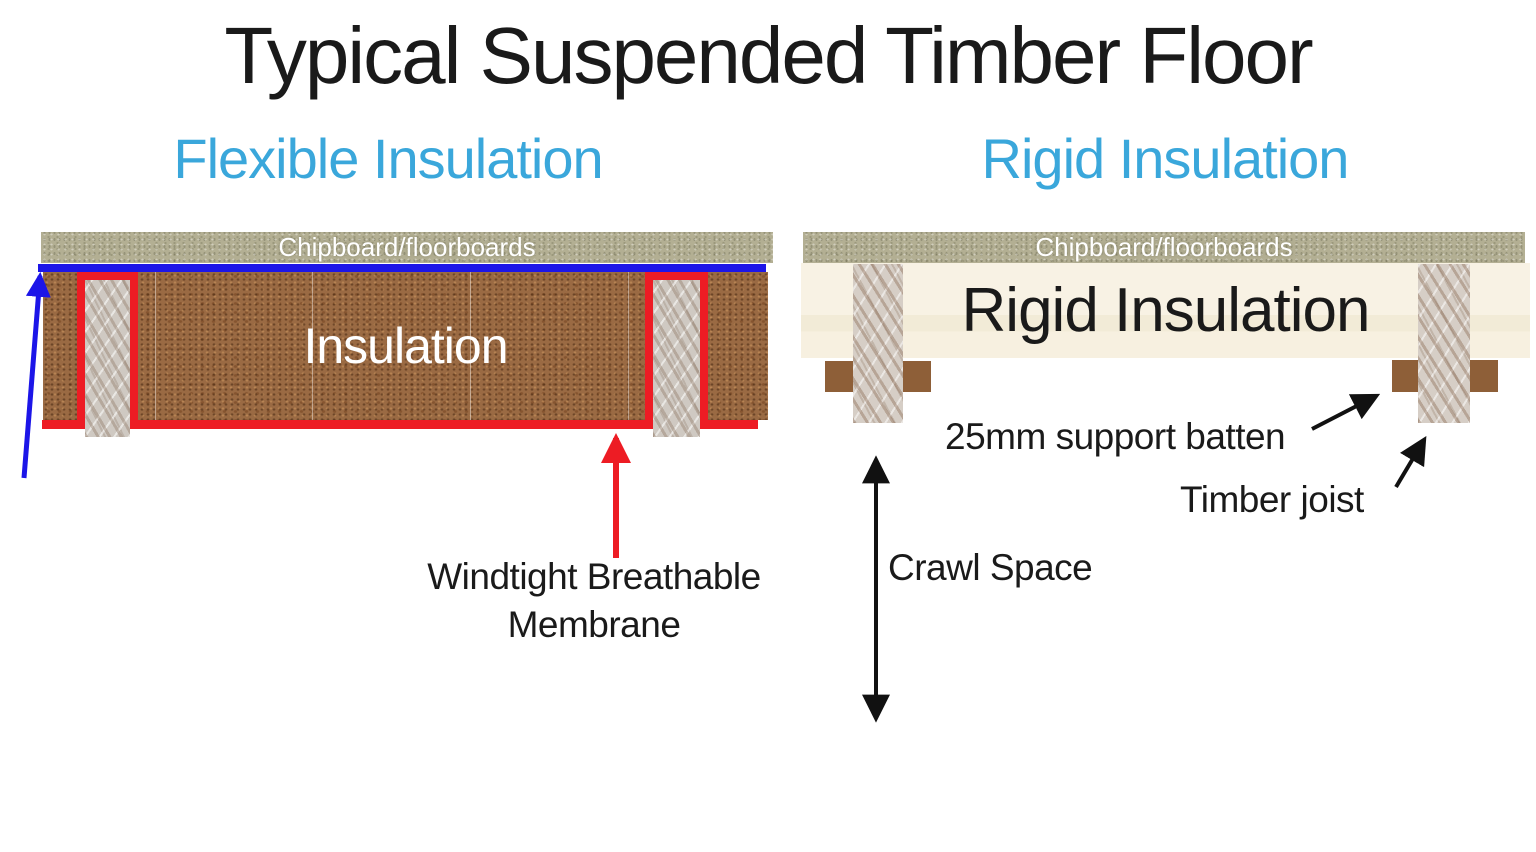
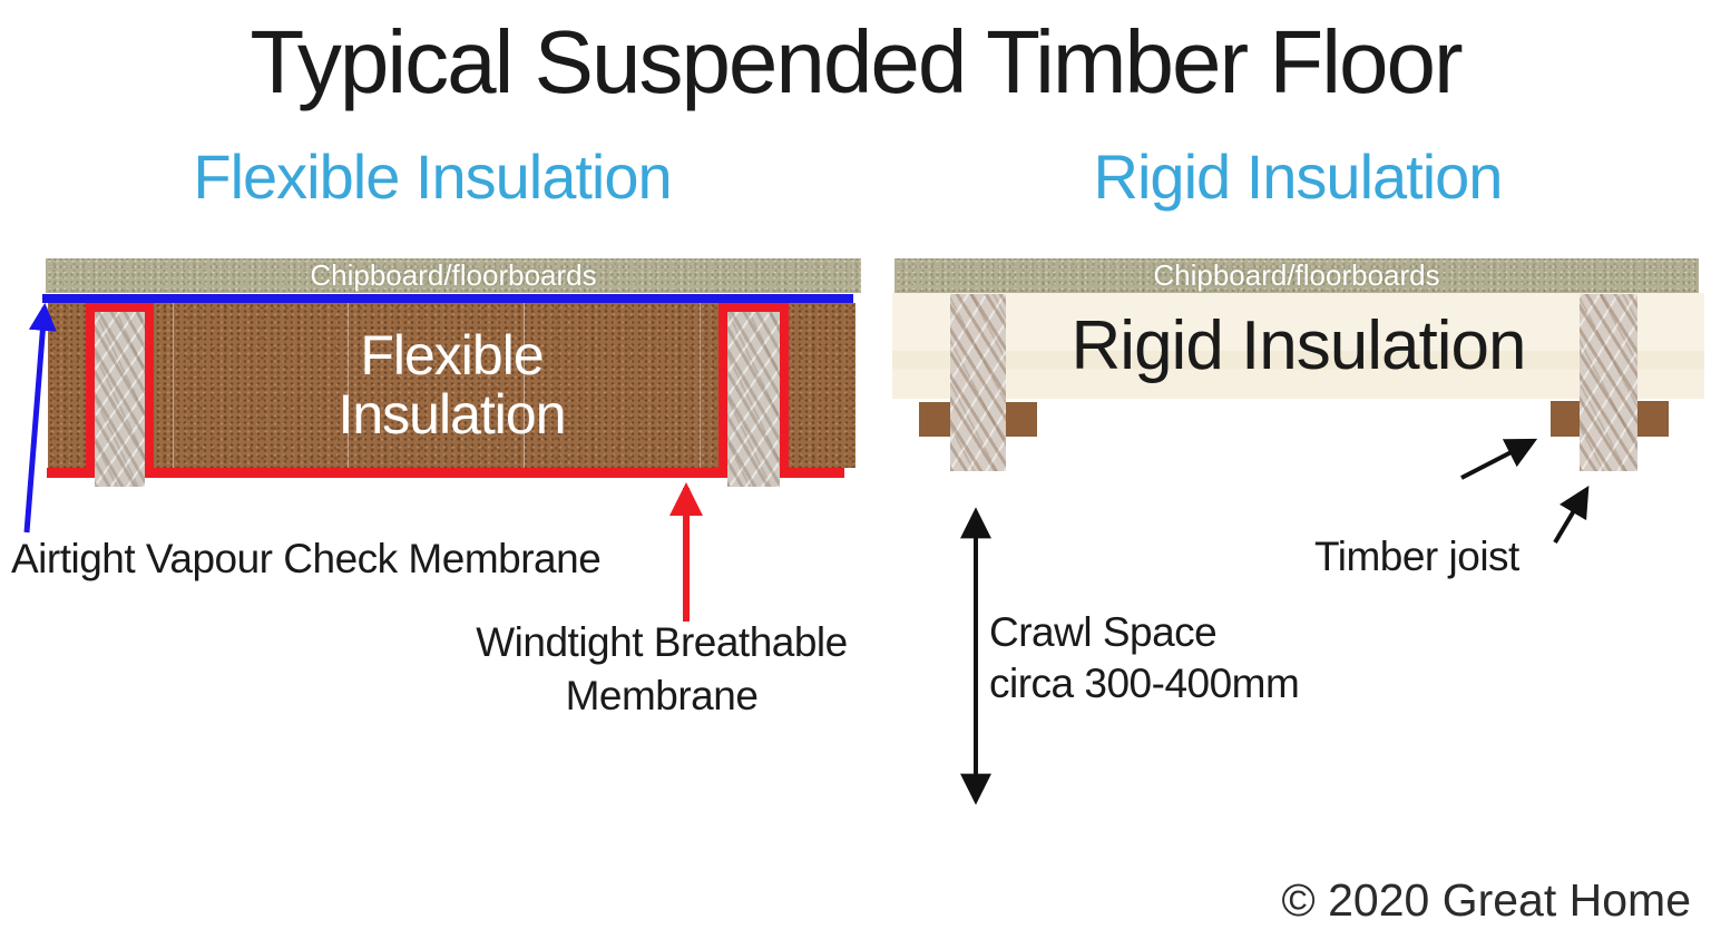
  Typical Suspended Timber Floor
  Flexible Insulation
  Rigid Insulation
  Chipboard/floorboards
+ Flexible
  Insulation
  Chipboard/floorboards
  Rigid Insulation
+ Airtight Vapour Check Membrane
  Windtight Breathable
  Membrane
- 25mm support batten
  Timber joist
  Crawl Space
+ circa 300-400mm
+ © 2020 Great Home
